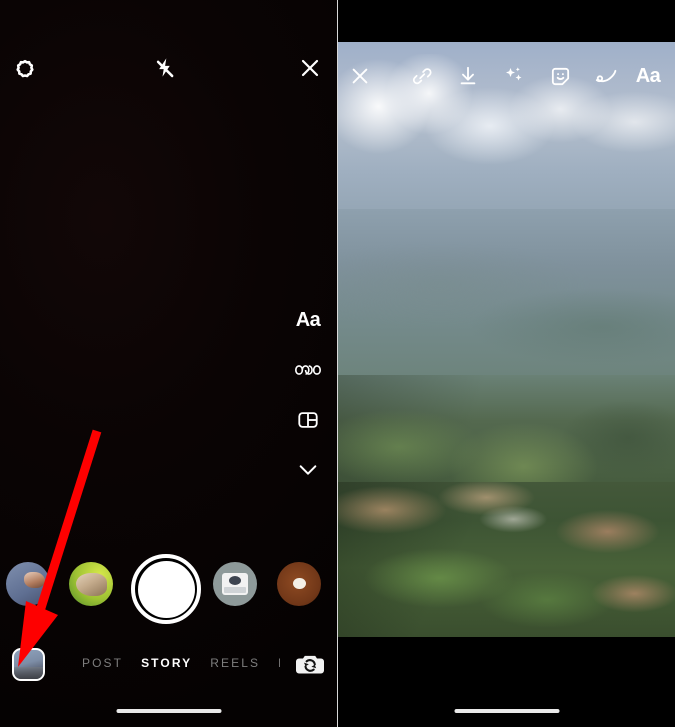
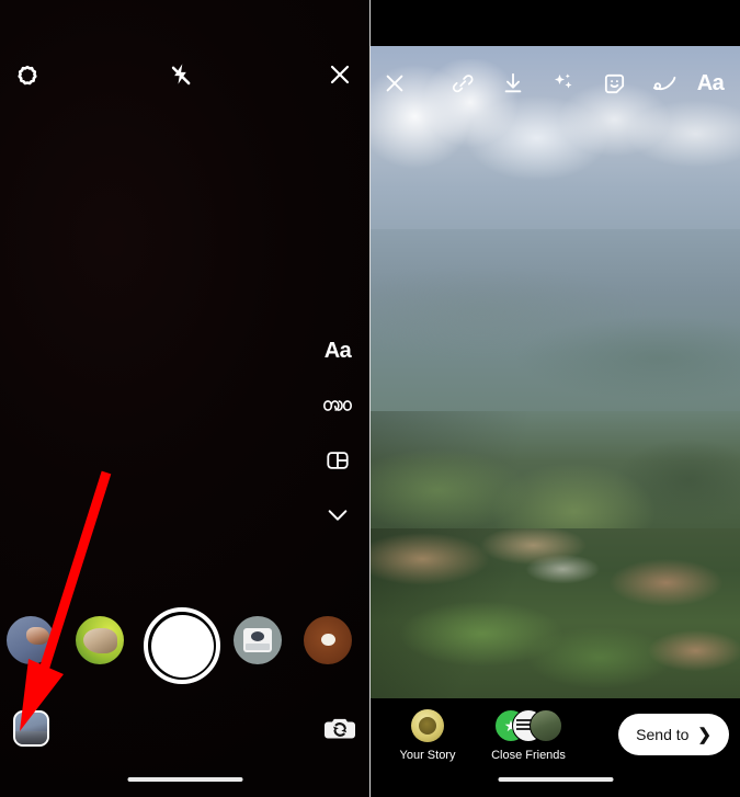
  Aa
- POST
- STORY
- REELS
  Aa
+ Your Story
+ ★
+ Close Friends
+ Send to
+ ❯
